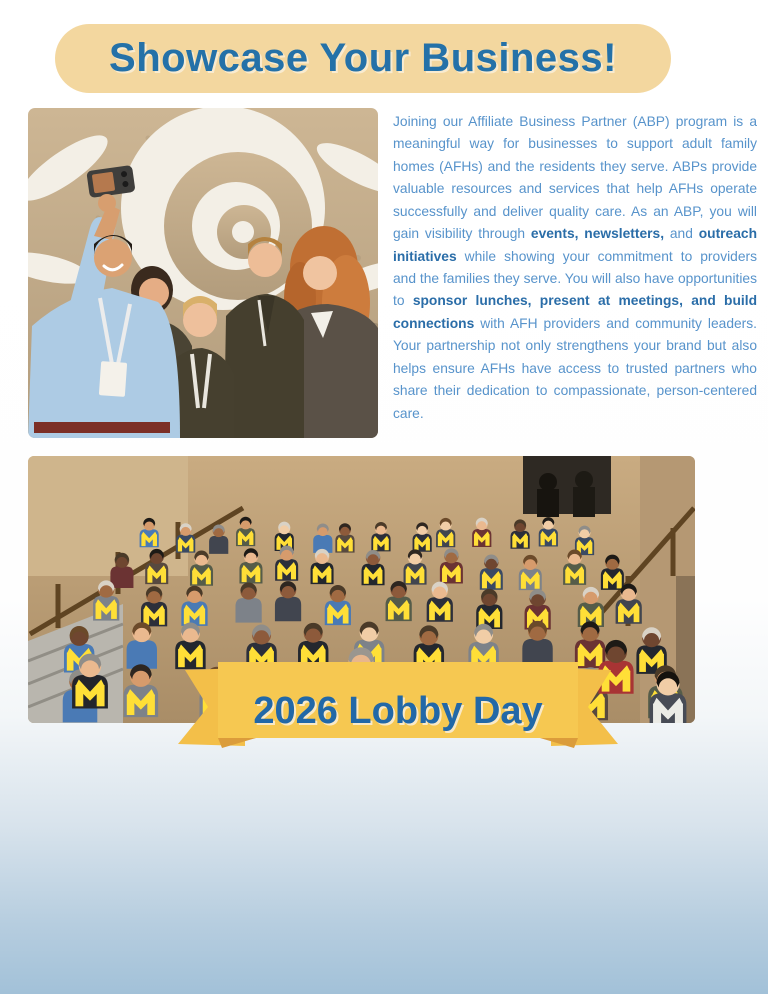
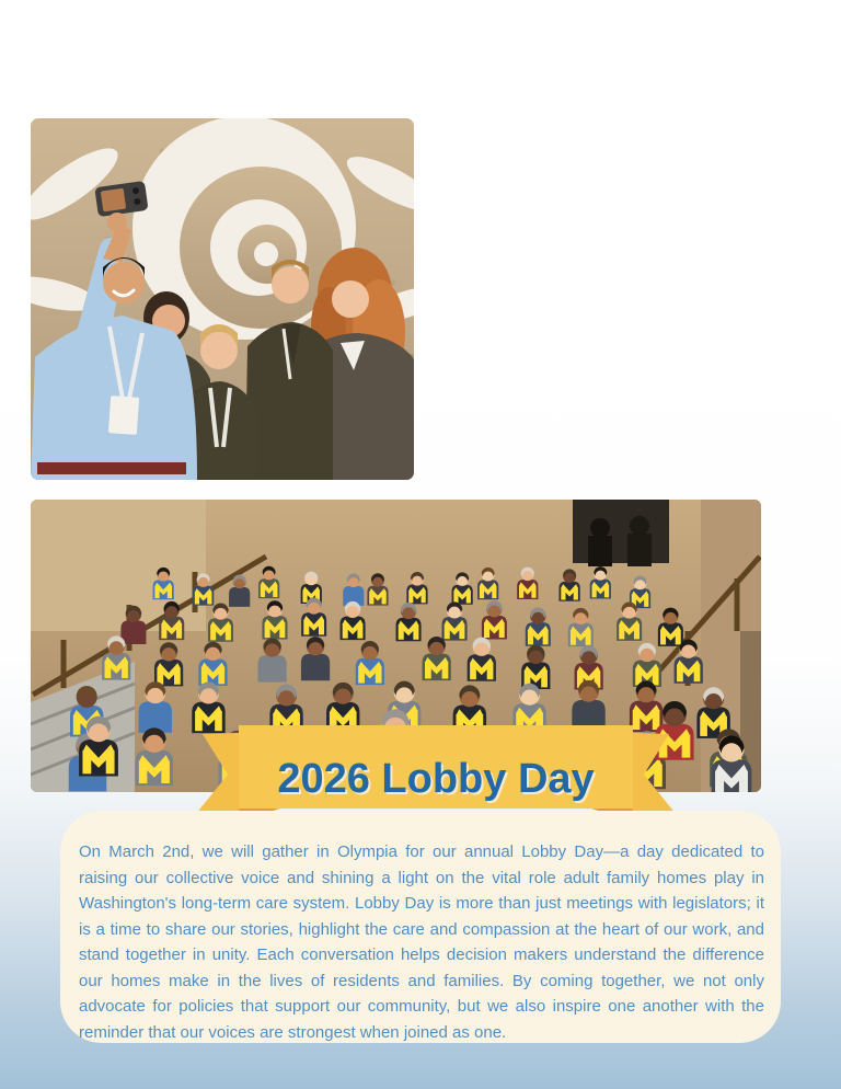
- Showcase Your Business!
- Joining our Affiliate Business Partner (ABP) program is a meaningful way for businesses to support adult family homes (AFHs) and the residents they serve. ABPs provide valuable resources and services that help AFHs operate successfully and deliver quality care. As an ABP, you will gain visibility through events, newsletters, and outreach initiatives while showing your commitment to providers and the families they serve. You will also have opportunities to sponsor lunches, present at meetings, and build connections with AFH providers and community leaders. Your partnership not only strengthens your brand but also helps ensure AFHs have access to trusted partners who share their dedication to compassionate, person-centered care.
  2026 Lobby Day
+ On March 2nd, we will gather in Olympia for our annual Lobby Day—a day dedicated to raising our collective voice and shining a light on the vital role adult family homes play in Washington's long-term care system. Lobby Day is more than just meetings with legislators; it is a time to share our stories, highlight the care and compassion at the heart of our work, and stand together in unity. Each conversation helps decision makers understand the difference our homes make in the lives of residents and families. By coming together, we not only advocate for policies that support our community, but we also inspire one another with the reminder that our voices are strongest when joined as one.
